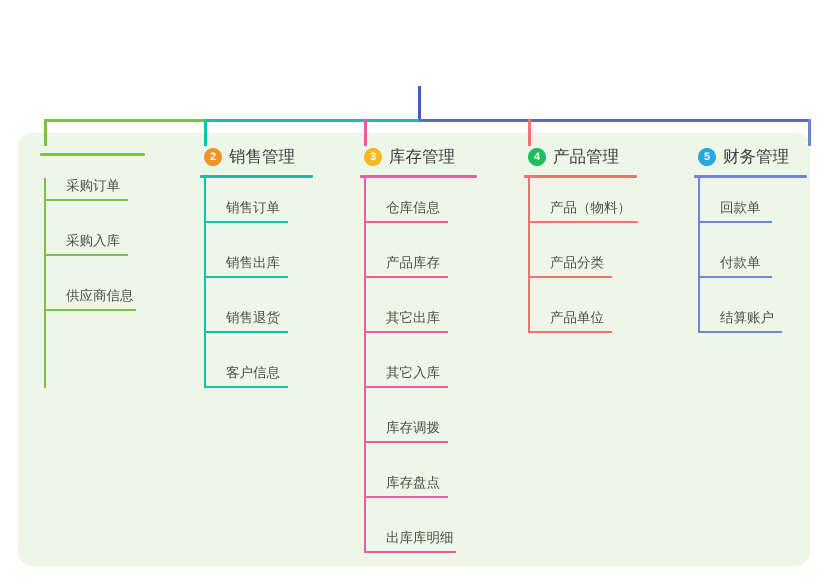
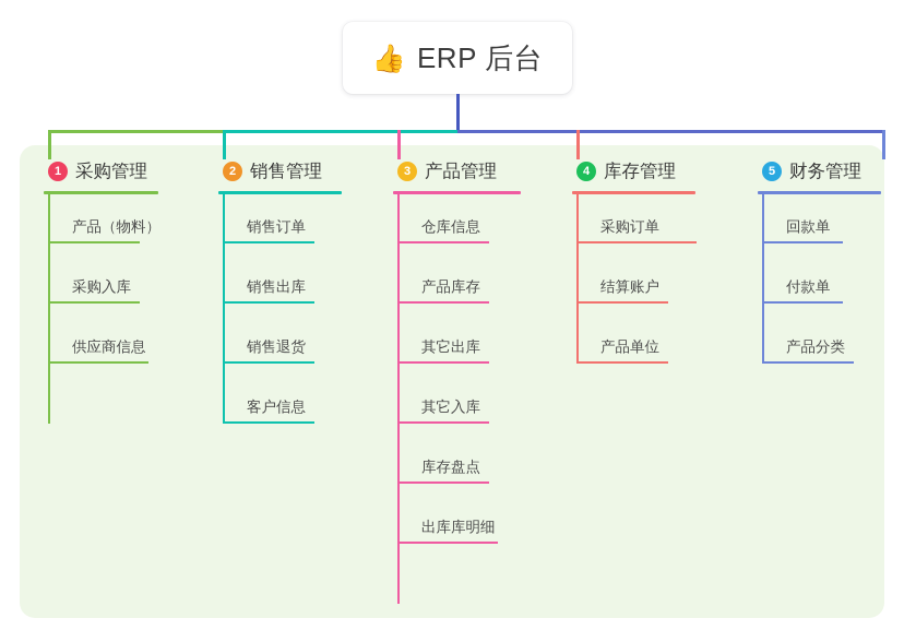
+ 👍
+ ERP 后台
+ 1
+ 采购管理
- 采购订单
+ 产品（物料）
  采购入库
  供应商信息
  2
  销售管理
  销售订单
  销售出库
  销售退货
  客户信息
  3
- 库存管理
+ 产品管理
  仓库信息
  产品库存
  其它出库
  其它入库
- 库存调拨
  库存盘点
  出库库明细
  4
- 产品管理
+ 库存管理
- 产品（物料）
+ 采购订单
- 产品分类
+ 结算账户
  产品单位
  5
  财务管理
  回款单
  付款单
- 结算账户
+ 产品分类
